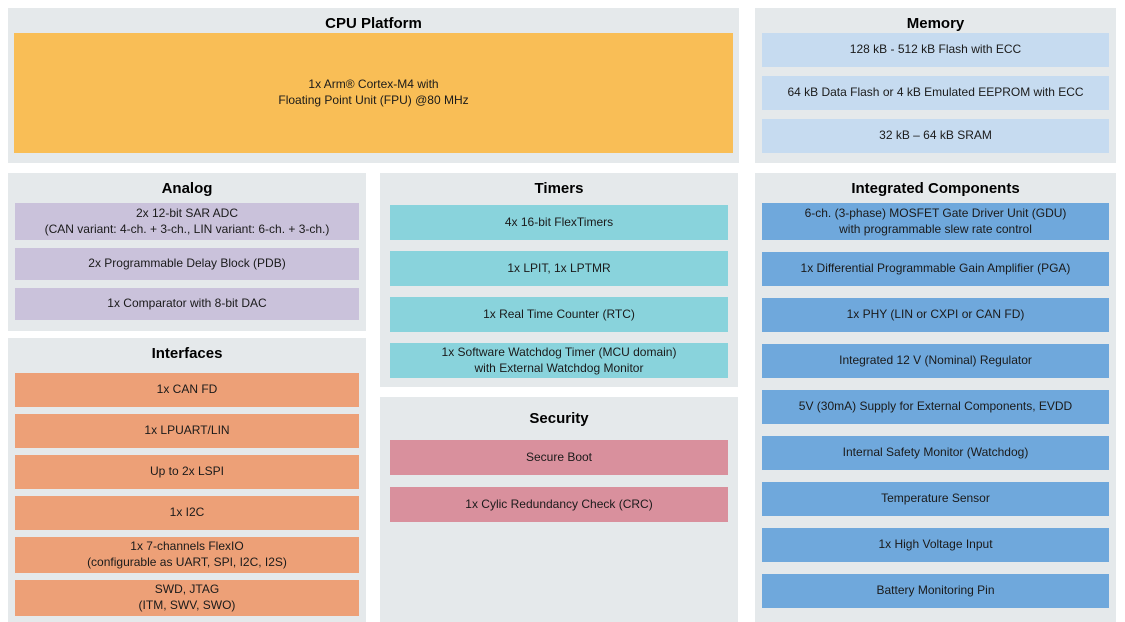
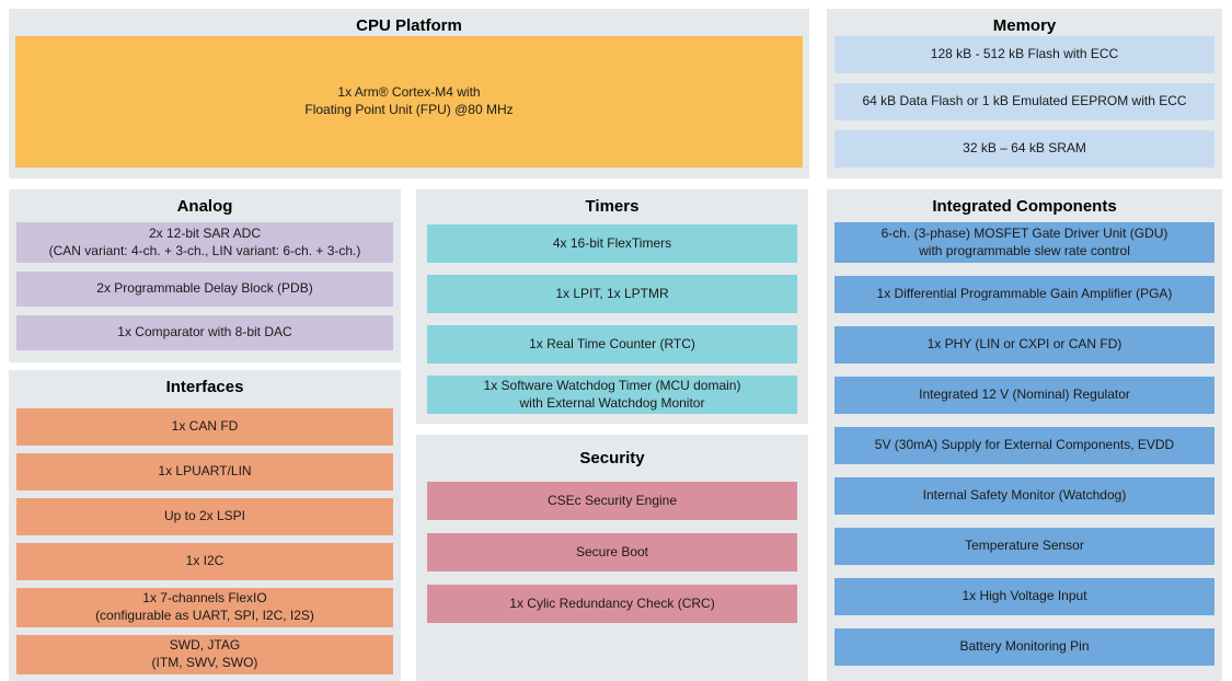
  CPU Platform
  1x Arm® Cortex-M4 with
  Floating Point Unit (FPU) @80 MHz
  Memory
  128 kB - 512 kB Flash with ECC
- 64 kB Data Flash or 4 kB Emulated EEPROM with ECC
+ 64 kB Data Flash or 1 kB Emulated EEPROM with ECC
  32 kB – 64 kB SRAM
  Analog
  2x 12-bit SAR ADC
  (CAN variant: 4-ch. + 3-ch., LIN variant: 6-ch. + 3-ch.)
  2x Programmable Delay Block (PDB)
  1x Comparator with 8-bit DAC
  Timers
  4x 16-bit FlexTimers
  1x LPIT, 1x LPTMR
  1x Real Time Counter (RTC)
  1x Software Watchdog Timer (MCU domain)
  with External Watchdog Monitor
  Interfaces
  1x CAN FD
  1x LPUART/LIN
  Up to 2x LSPI
  1x I2C
  1x 7-channels FlexIO
  (configurable as UART, SPI, I2C, I2S)
  SWD, JTAG
  (ITM, SWV, SWO)
  Security
+ CSEc Security Engine
  Secure Boot
  1x Cylic Redundancy Check (CRC)
  Integrated Components
  6-ch. (3-phase) MOSFET Gate Driver Unit (GDU)
  with programmable slew rate control
  1x Differential Programmable Gain Amplifier (PGA)
  1x PHY (LIN or CXPI or CAN FD)
  Integrated 12 V (Nominal) Regulator
  5V (30mA) Supply for External Components, EVDD
  Internal Safety Monitor (Watchdog)
  Temperature Sensor
  1x High Voltage Input
  Battery Monitoring Pin
